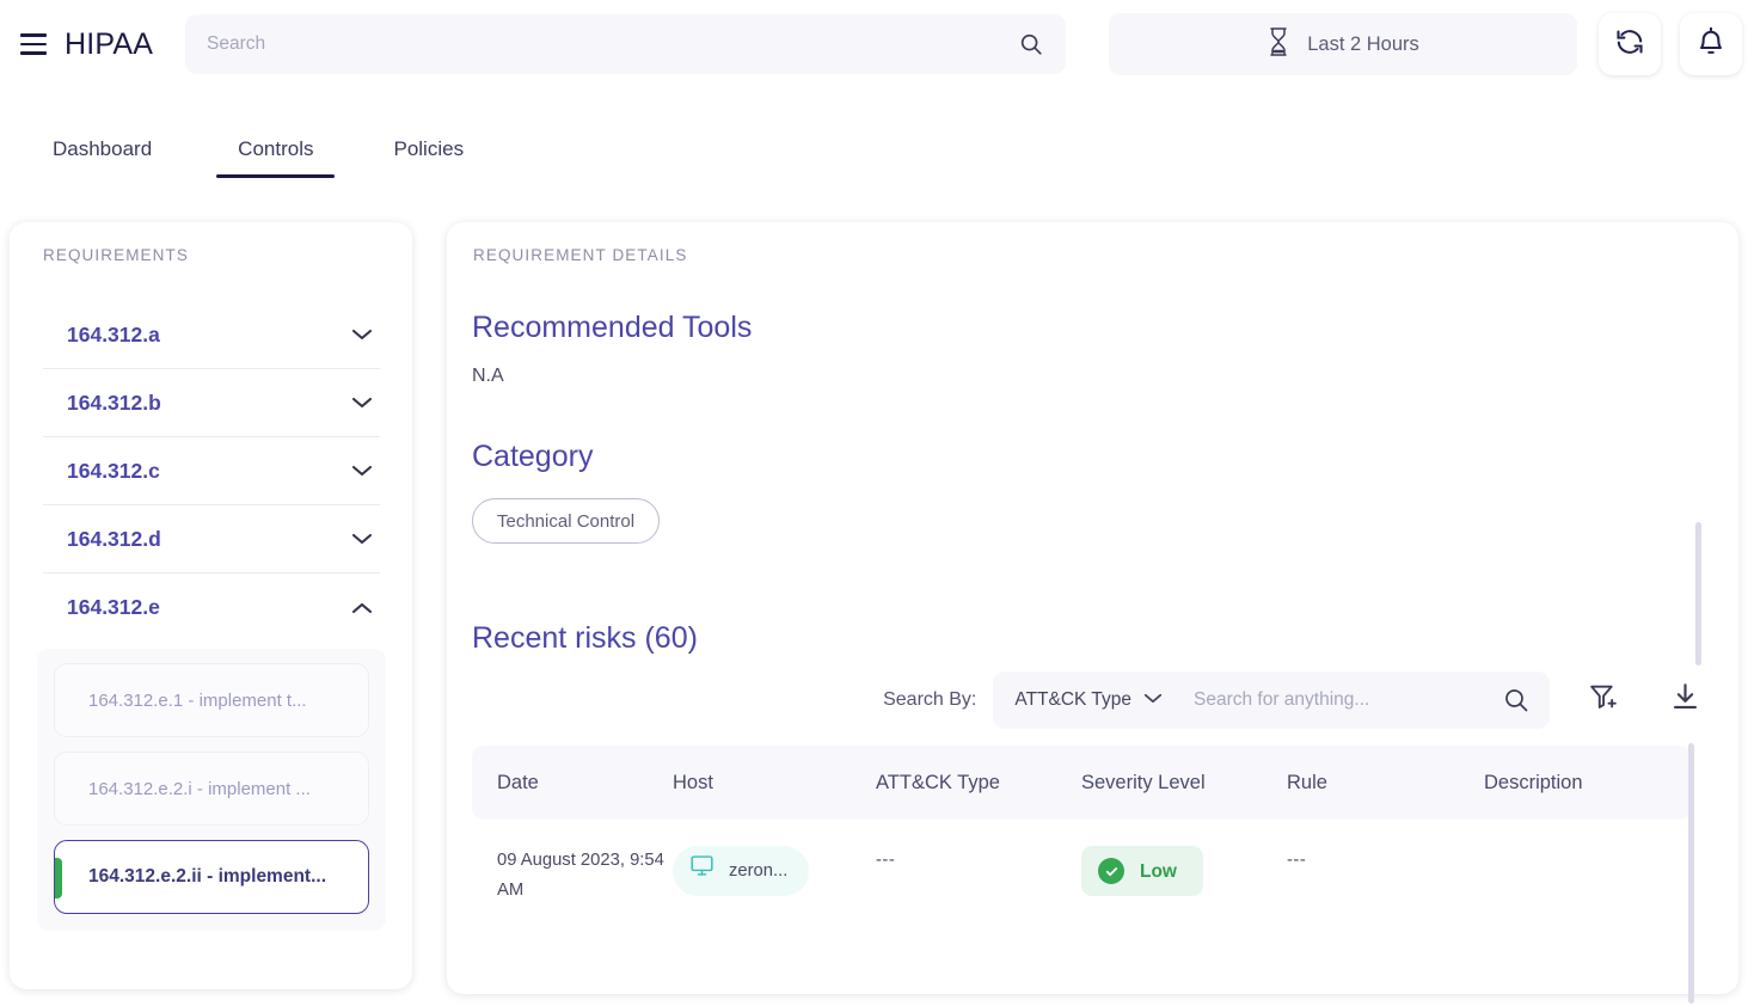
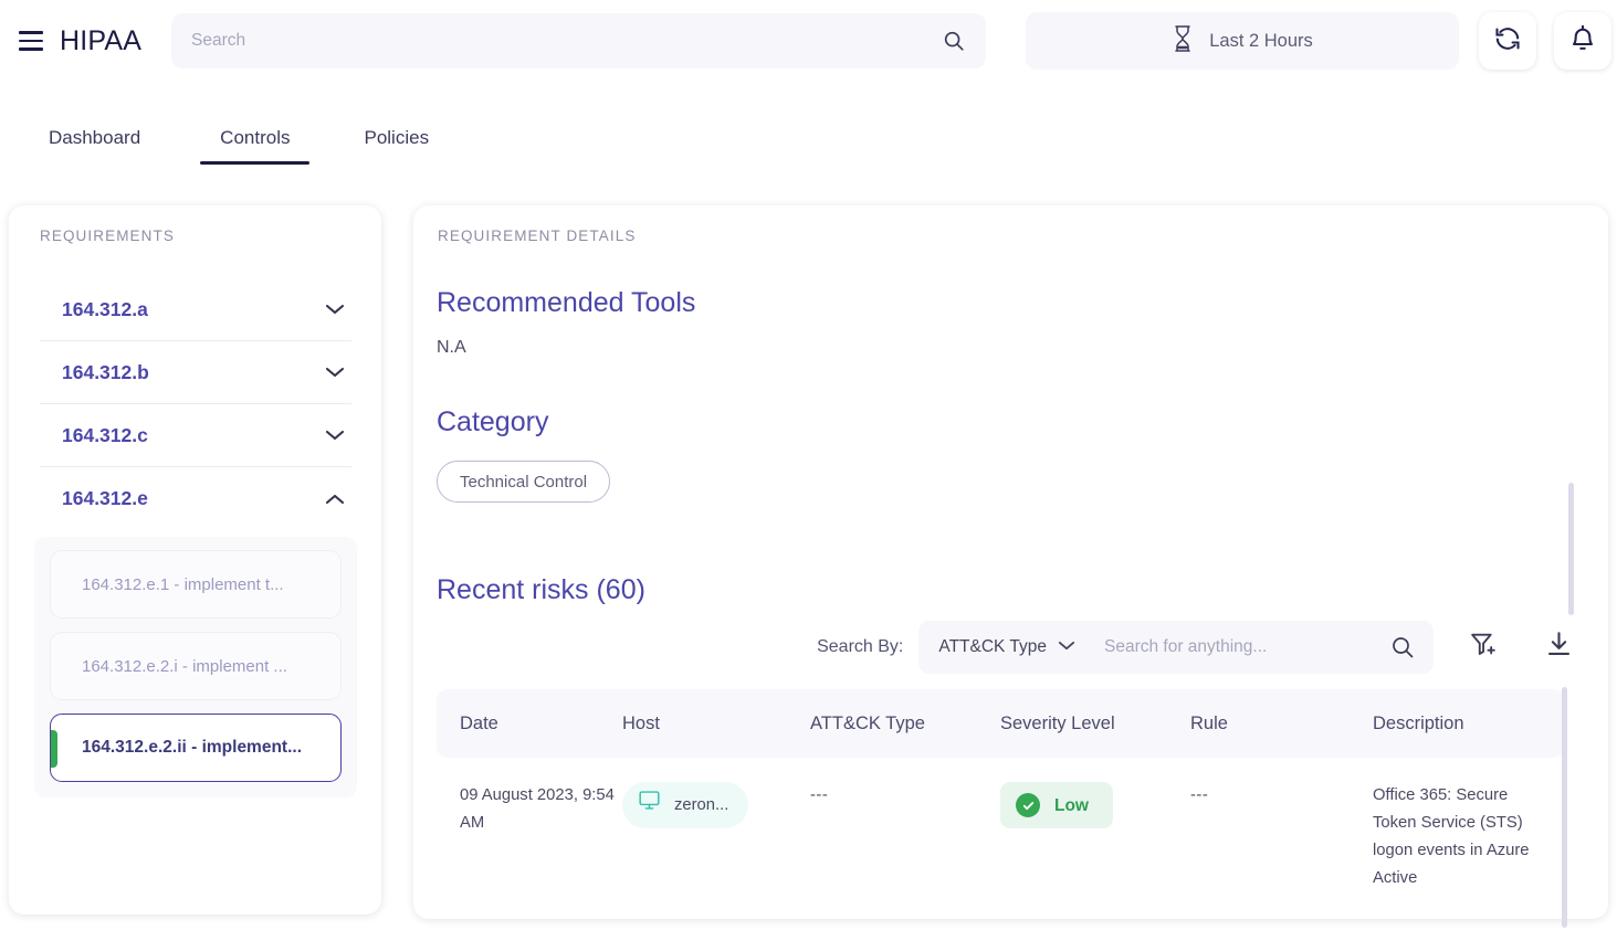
  HIPAA
  Search
  Last 2 Hours
  Dashboard
  Controls
  Policies
  REQUIREMENTS
  164.312.a
  164.312.b
  164.312.c
- 164.312.d
  164.312.e
  164.312.e.1 - implement t...
  164.312.e.2.i - implement ...
  164.312.e.2.ii - implement...
  REQUIREMENT DETAILS
  Recommended Tools
  N.A
  Category
  Technical Control
  Recent risks (60)
  Search By:
  ATT&CK Type
  Search for anything...
  Date
  Host
  ATT&CK Type
  Severity Level
  Rule
  Description
  09 August 2023, 9:54 AM
  zeron...
  ---
  Low
  ---
+ Office 365: Secure Token Service (STS) logon events in Azure Active
